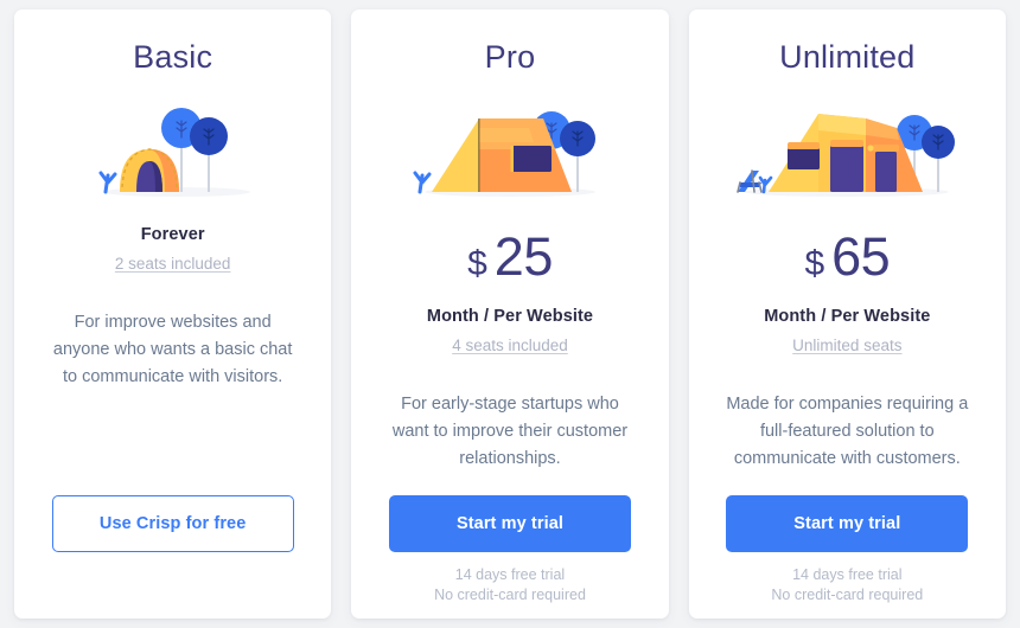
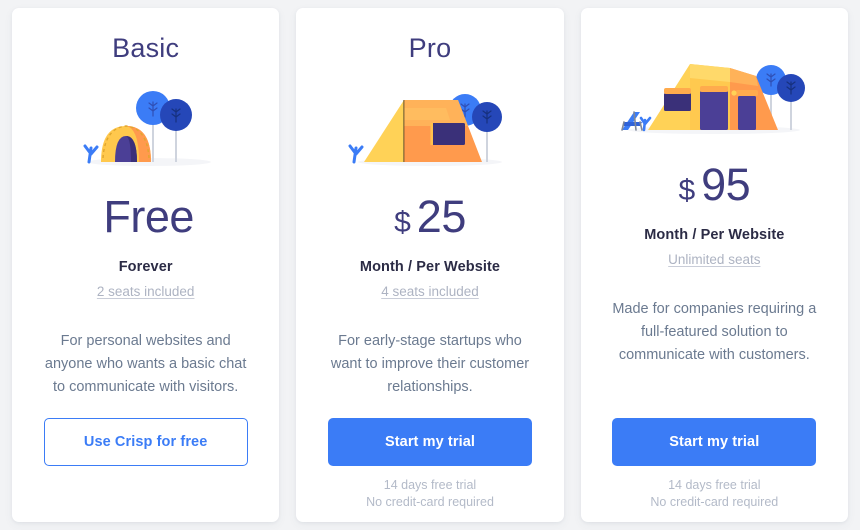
  Basic
+ Free
  Forever
  2 seats included
- For improve websites and anyone who wants a basic chat to communicate with visitors.
+ For personal websites and anyone who wants a basic chat to communicate with visitors.
  Use Crisp for free
  Pro
  $
  25
  Month / Per Website
  4 seats included
  For early-stage startups who want to improve their customer relationships.
  Start my trial
  14 days free trial
  No credit-card required
- Unlimited
  $
- 65
+ 95
  Month / Per Website
  Unlimited seats
  Made for companies requiring a full-featured solution to communicate with customers.
  Start my trial
  14 days free trial
  No credit-card required
